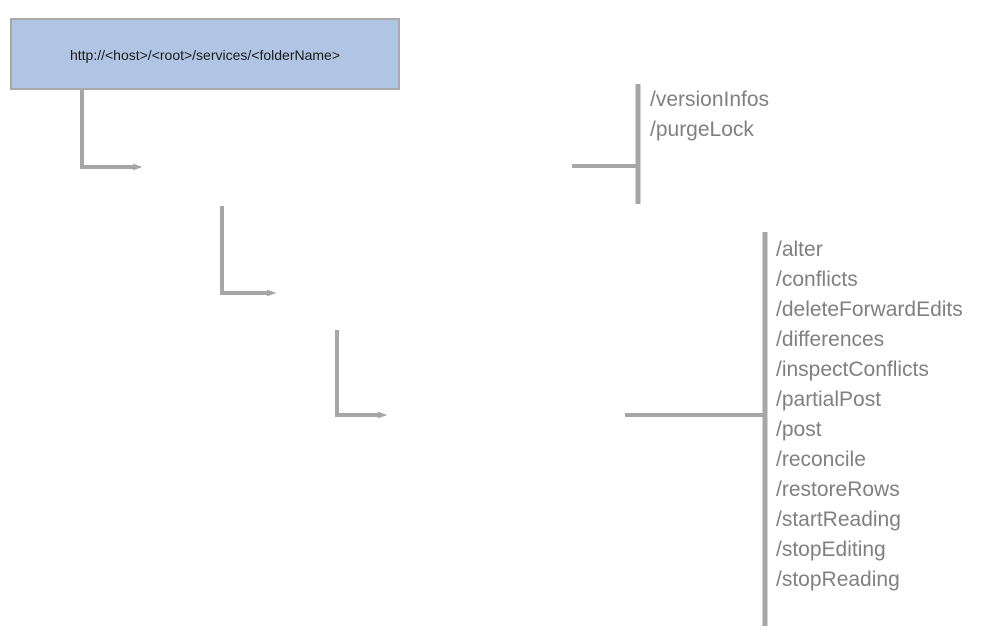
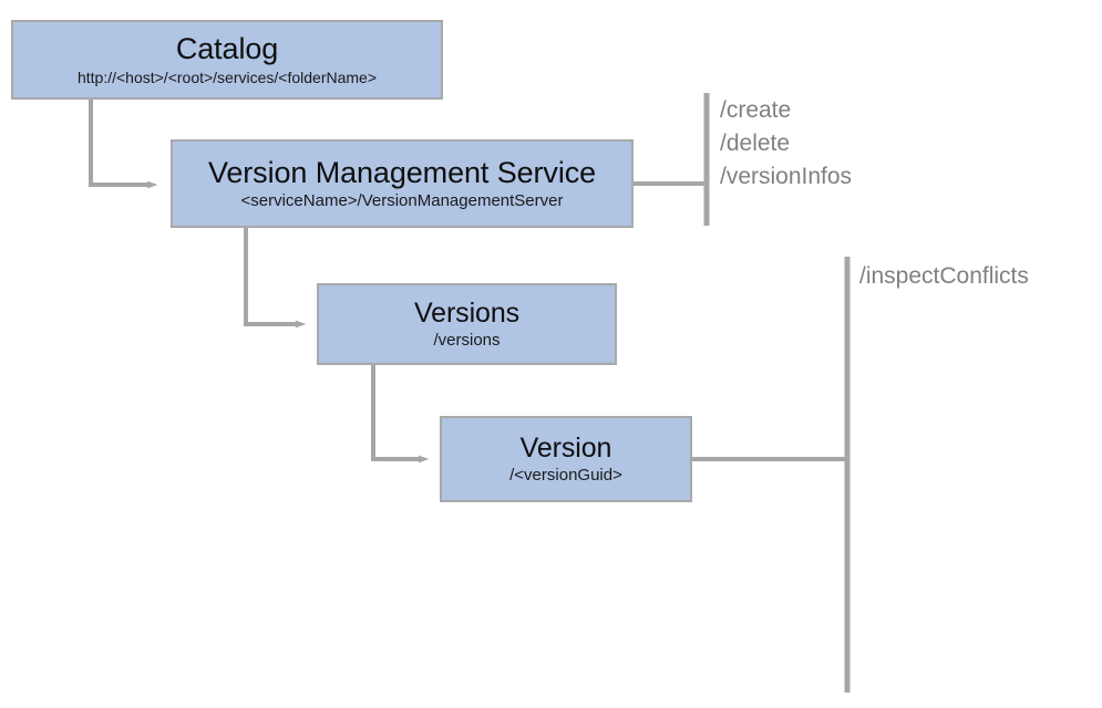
+ Catalog
  http://<host>/<root>/services/<folderName>
+ Version Management Service
+ <serviceName>/VersionManagementServer
+ Versions
+ /versions
+ Version
+ /<versionGuid>
+ /create
+ /delete
  /versionInfos
- /purgeLock
- /alter
- /conflicts
- /deleteForwardEdits
- /differences
  /inspectConflicts
- /partialPost
- /post
- /reconcile
- /restoreRows
- /startReading
- /stopEditing
- /stopReading
